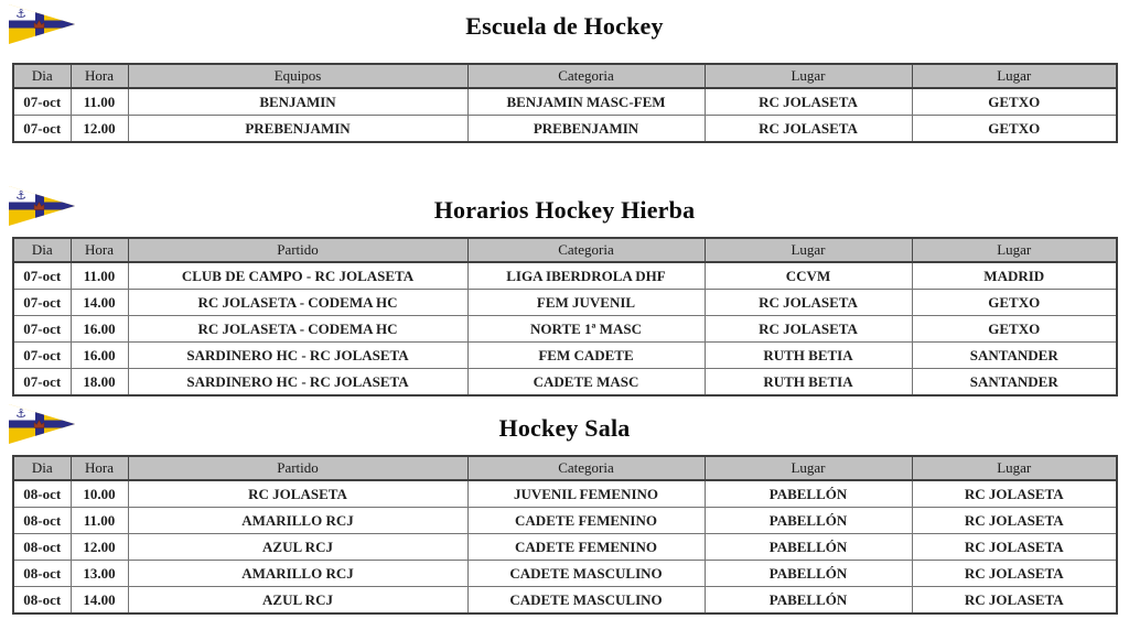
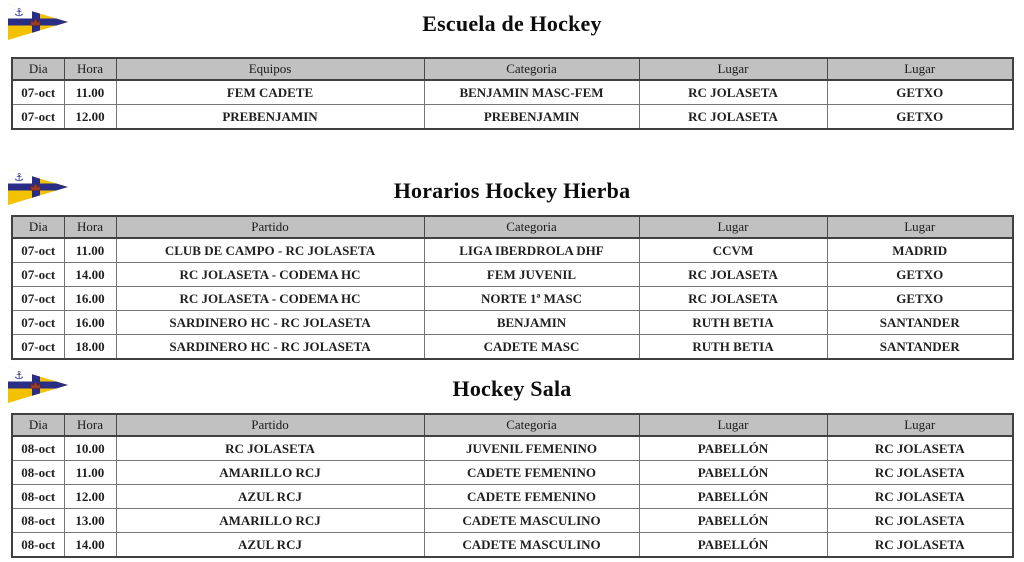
  Escuela de Hockey
  Dia	Hora	Equipos	Categoria	Lugar	Lugar
- 07-oct	11.00	BENJAMIN	BENJAMIN MASC-FEM	RC JOLASETA	GETXO
+ 07-oct	11.00	FEM CADETE	BENJAMIN MASC-FEM	RC JOLASETA	GETXO
  07-oct	12.00	PREBENJAMIN	PREBENJAMIN	RC JOLASETA	GETXO
  Horarios Hockey Hierba
  Dia	Hora	Partido	Categoria	Lugar	Lugar
  07-oct	11.00	CLUB DE CAMPO - RC JOLASETA	LIGA IBERDROLA DHF	CCVM	MADRID
  07-oct	14.00	RC JOLASETA - CODEMA HC	FEM JUVENIL	RC JOLASETA	GETXO
  07-oct	16.00	RC JOLASETA - CODEMA HC	NORTE 1ª MASC	RC JOLASETA	GETXO
- 07-oct	16.00	SARDINERO HC - RC JOLASETA	FEM CADETE	RUTH BETIA	SANTANDER
+ 07-oct	16.00	SARDINERO HC - RC JOLASETA	BENJAMIN	RUTH BETIA	SANTANDER
  07-oct	18.00	SARDINERO HC - RC JOLASETA	CADETE MASC	RUTH BETIA	SANTANDER
  Hockey Sala
  Dia	Hora	Partido	Categoria	Lugar	Lugar
  08-oct	10.00	RC JOLASETA	JUVENIL FEMENINO	PABELLÓN	RC JOLASETA
  08-oct	11.00	AMARILLO RCJ	CADETE FEMENINO	PABELLÓN	RC JOLASETA
  08-oct	12.00	AZUL RCJ	CADETE FEMENINO	PABELLÓN	RC JOLASETA
  08-oct	13.00	AMARILLO RCJ	CADETE MASCULINO	PABELLÓN	RC JOLASETA
  08-oct	14.00	AZUL RCJ	CADETE MASCULINO	PABELLÓN	RC JOLASETA
